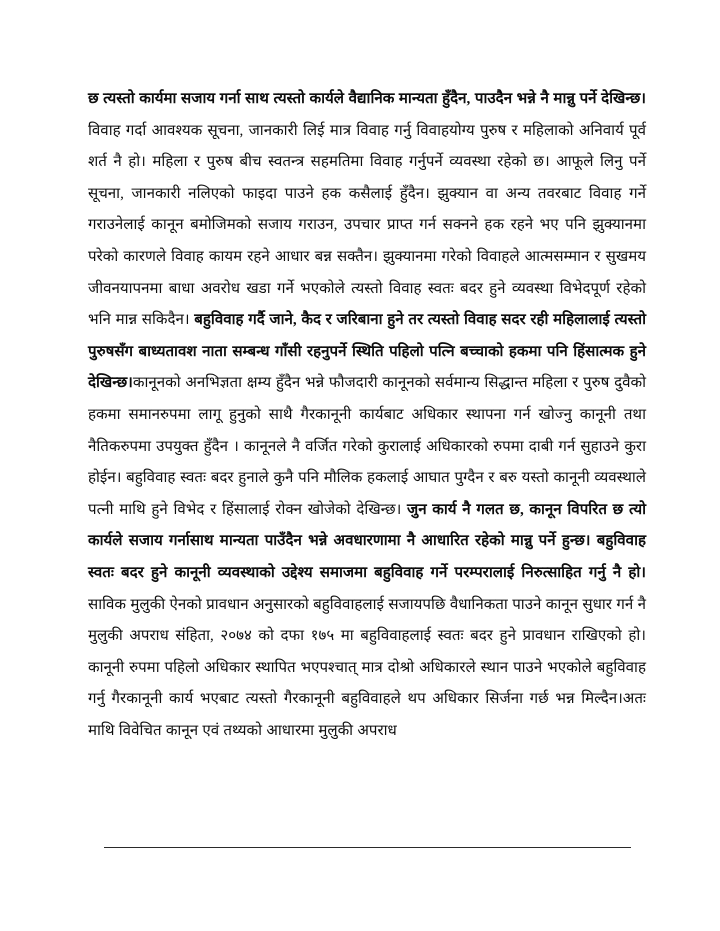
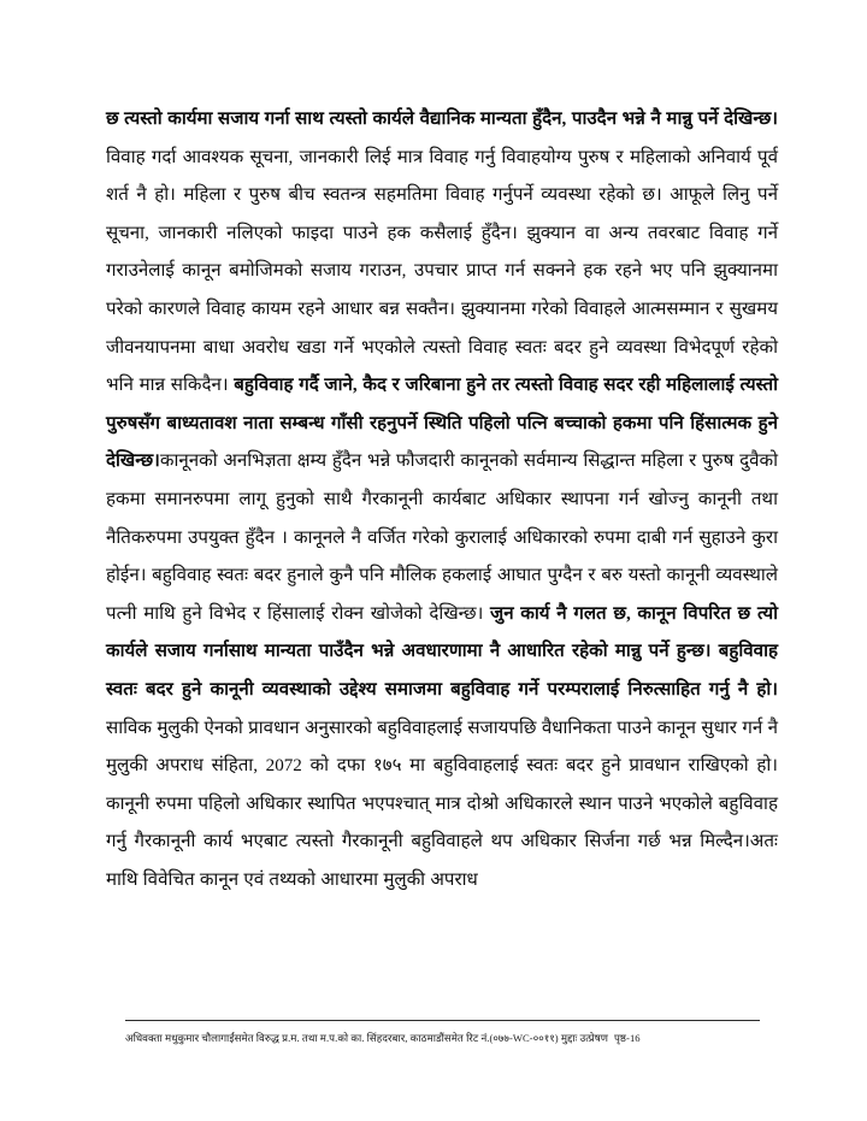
- छ त्यस्तो कार्यमा सजाय गर्ना साथ त्यस्तो कार्यले वैद्यानिक मान्यता हुँदैन, पाउदैन भन्ने नै मान्नु पर्ने देखिन्छ। विवाह गर्दा आवश्यक सूचना, जानकारी लिई मात्र विवाह गर्नु विवाहयोग्य पुरुष र महिलाको अनिवार्य पूर्व शर्त नै हो। महिला र पुरुष बीच स्वतन्त्र सहमतिमा विवाह गर्नुपर्ने व्यवस्था रहेको छ। आफूले लिनु पर्ने सूचना, जानकारी नलिएको फाइदा पाउने हक कसैलाई हुँदैन। झुक्यान वा अन्य तवरबाट विवाह गर्ने गराउनेलाई कानून बमोजिमको सजाय गराउन, उपचार प्राप्त गर्न सक्नने हक रहने भए पनि झुक्यानमा परेको कारणले विवाह कायम रहने आधार बन्न सक्तैन। झुक्यानमा गरेको विवाहले आत्मसम्मान र सुखमय जीवनयापनमा बाधा अवरोध खडा गर्ने भएकोले त्यस्तो विवाह स्वतः बदर हुने व्यवस्था विभेदपूर्ण रहेको भनि मान्न सकिदैन। बहुविवाह गर्दै जाने, कैद र जरिबाना हुने तर त्यस्तो विवाह सदर रही महिलालाई त्यस्तो पुरुषसँग बाध्यतावश नाता सम्बन्ध गाँसी रहनुपर्ने स्थिति पहिलो पत्नि बच्चाको हकमा पनि हिंसात्मक हुने देखिन्छ।कानूनको अनभिज्ञता क्षम्य हुँदैन भन्ने फौजदारी कानूनको सर्वमान्य सिद्धान्त महिला र पुरुष दुवैको हकमा समानरुपमा लागू हुनुको साथै गैरकानूनी कार्यबाट अधिकार स्थापना गर्न खोज्नु कानूनी तथा नैतिकरुपमा उपयुक्त हुँदैन । कानूनले नै वर्जित गरेको कुरालाई अधिकारको रुपमा दाबी गर्न सुहाउने कुरा होईन। बहुविवाह स्वतः बदर हुनाले कुनै पनि मौलिक हकलाई आघात पुग्दैन र बरु यस्तो कानूनी व्यवस्थाले पत्नी माथि हुने विभेद र हिंसालाई रोक्न खोजेको देखिन्छ। जुन कार्य नै गलत छ, कानून विपरित छ त्यो कार्यले सजाय गर्नासाथ मान्यता पाउँदैन भन्ने अवधारणामा नै आधारित रहेको मान्नु पर्ने हुन्छ। बहुविवाह स्वतः बदर हुने कानूनी व्यवस्थाको उद्देश्य समाजमा बहुविवाह गर्ने परम्परालाई निरुत्साहित गर्नु नै हो। साविक मुलुकी ऐनको प्रावधान अनुसारको बहुविवाहलाई सजायपछि वैधानिकता पाउने कानून सुधार गर्न नै मुलुकी अपराध संहिता, २०७४ को दफा १७५ मा बहुविवाहलाई स्वतः बदर हुने प्रावधान राखिएको हो। कानूनी रुपमा पहिलो अधिकार स्थापित भएपश्चात् मात्र दोश्रो अधिकारले स्थान पाउने भएकोले बहुविवाह गर्नु गैरकानूनी कार्य भएबाट त्यस्तो गैरकानूनी बहुविवाहले थप अधिकार सिर्जना गर्छ भन्न मिल्दैन।अतः माथि विवेचित कानून एवं तथ्यको आधारमा मुलुकी अपराध
+ छ त्यस्तो कार्यमा सजाय गर्ना साथ त्यस्तो कार्यले वैद्यानिक मान्यता हुँदैन, पाउदैन भन्ने नै मान्नु पर्ने देखिन्छ। विवाह गर्दा आवश्यक सूचना, जानकारी लिई मात्र विवाह गर्नु विवाहयोग्य पुरुष र महिलाको अनिवार्य पूर्व शर्त नै हो। महिला र पुरुष बीच स्वतन्त्र सहमतिमा विवाह गर्नुपर्ने व्यवस्था रहेको छ। आफूले लिनु पर्ने सूचना, जानकारी नलिएको फाइदा पाउने हक कसैलाई हुँदैन। झुक्यान वा अन्य तवरबाट विवाह गर्ने गराउनेलाई कानून बमोजिमको सजाय गराउन, उपचार प्राप्त गर्न सक्नने हक रहने भए पनि झुक्यानमा परेको कारणले विवाह कायम रहने आधार बन्न सक्तैन। झुक्यानमा गरेको विवाहले आत्मसम्मान र सुखमय जीवनयापनमा बाधा अवरोध खडा गर्ने भएकोले त्यस्तो विवाह स्वतः बदर हुने व्यवस्था विभेदपूर्ण रहेको भनि मान्न सकिदैन। बहुविवाह गर्दै जाने, कैद र जरिबाना हुने तर त्यस्तो विवाह सदर रही महिलालाई त्यस्तो पुरुषसँग बाध्यतावश नाता सम्बन्ध गाँसी रहनुपर्ने स्थिति पहिलो पत्नि बच्चाको हकमा पनि हिंसात्मक हुने देखिन्छ।कानूनको अनभिज्ञता क्षम्य हुँदैन भन्ने फौजदारी कानूनको सर्वमान्य सिद्धान्त महिला र पुरुष दुवैको हकमा समानरुपमा लागू हुनुको साथै गैरकानूनी कार्यबाट अधिकार स्थापना गर्न खोज्नु कानूनी तथा नैतिकरुपमा उपयुक्त हुँदैन । कानूनले नै वर्जित गरेको कुरालाई अधिकारको रुपमा दाबी गर्न सुहाउने कुरा होईन। बहुविवाह स्वतः बदर हुनाले कुनै पनि मौलिक हकलाई आघात पुग्दैन र बरु यस्तो कानूनी व्यवस्थाले पत्नी माथि हुने विभेद र हिंसालाई रोक्न खोजेको देखिन्छ। जुन कार्य नै गलत छ, कानून विपरित छ त्यो कार्यले सजाय गर्नासाथ मान्यता पाउँदैन भन्ने अवधारणामा नै आधारित रहेको मान्नु पर्ने हुन्छ। बहुविवाह स्वतः बदर हुने कानूनी व्यवस्थाको उद्देश्य समाजमा बहुविवाह गर्ने परम्परालाई निरुत्साहित गर्नु नै हो। साविक मुलुकी ऐनको प्रावधान अनुसारको बहुविवाहलाई सजायपछि वैधानिकता पाउने कानून सुधार गर्न नै मुलुकी अपराध संहिता, 2072 को दफा १७५ मा बहुविवाहलाई स्वतः बदर हुने प्रावधान राखिएको हो। कानूनी रुपमा पहिलो अधिकार स्थापित भएपश्चात् मात्र दोश्रो अधिकारले स्थान पाउने भएकोले बहुविवाह गर्नु गैरकानूनी कार्य भएबाट त्यस्तो गैरकानूनी बहुविवाहले थप अधिकार सिर्जना गर्छ भन्न मिल्दैन।अतः माथि विवेचित कानून एवं तथ्यको आधारमा मुलुकी अपराध
+ अधिवक्ता मधुकुमार चौलागाईंसमेत विरुद्ध प्र.म. तथा म.प.को का. सिंहदरबार, काठमाडौंसमेत रिट नं.(०७७-WC-००११) मुद्दाः उत्प्रेषण पृष्ठ-16
